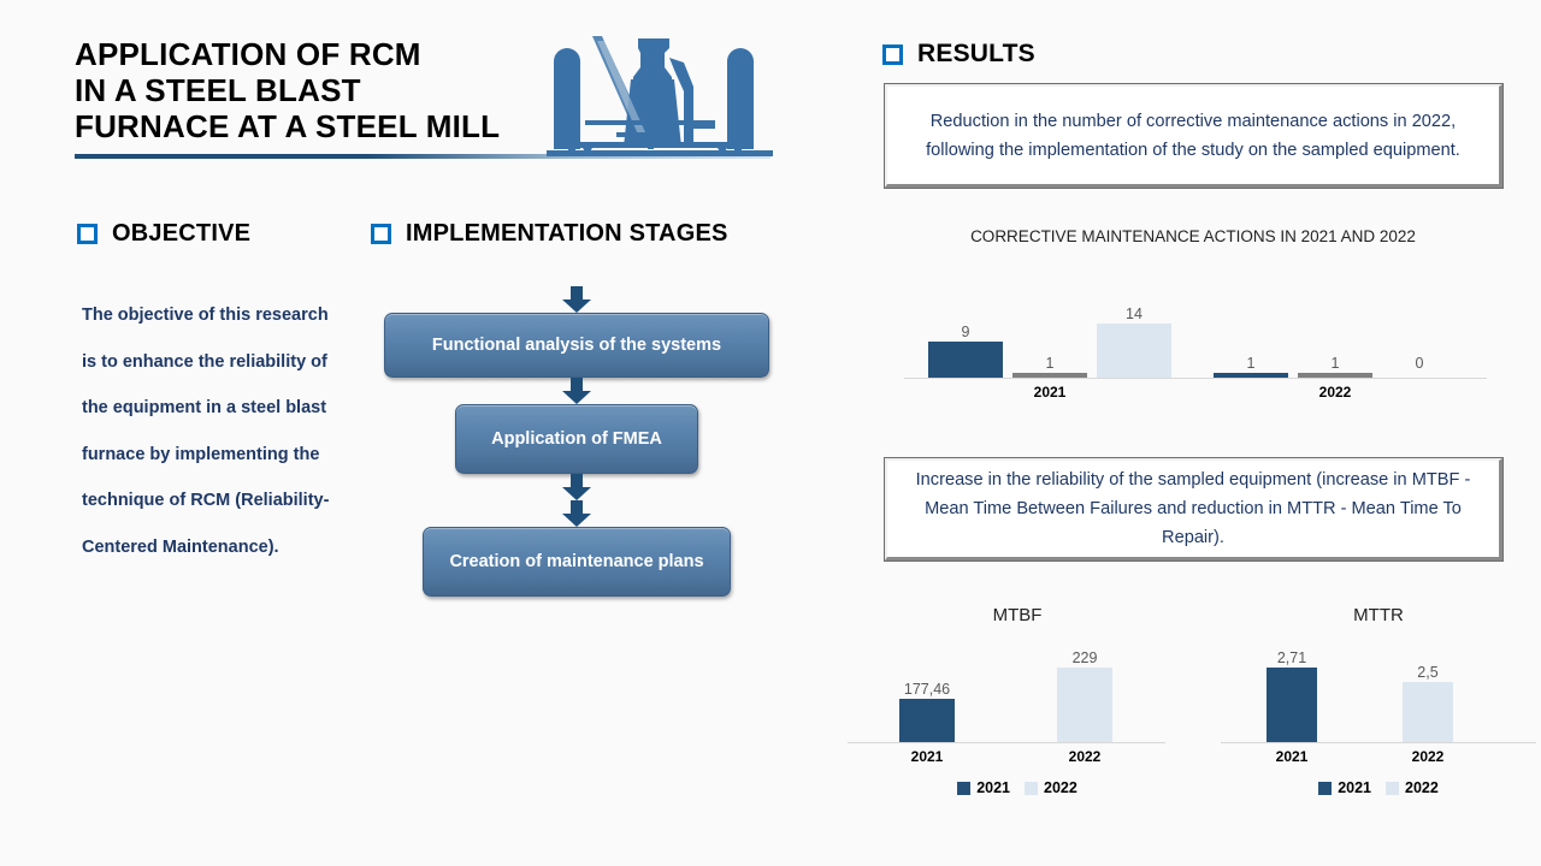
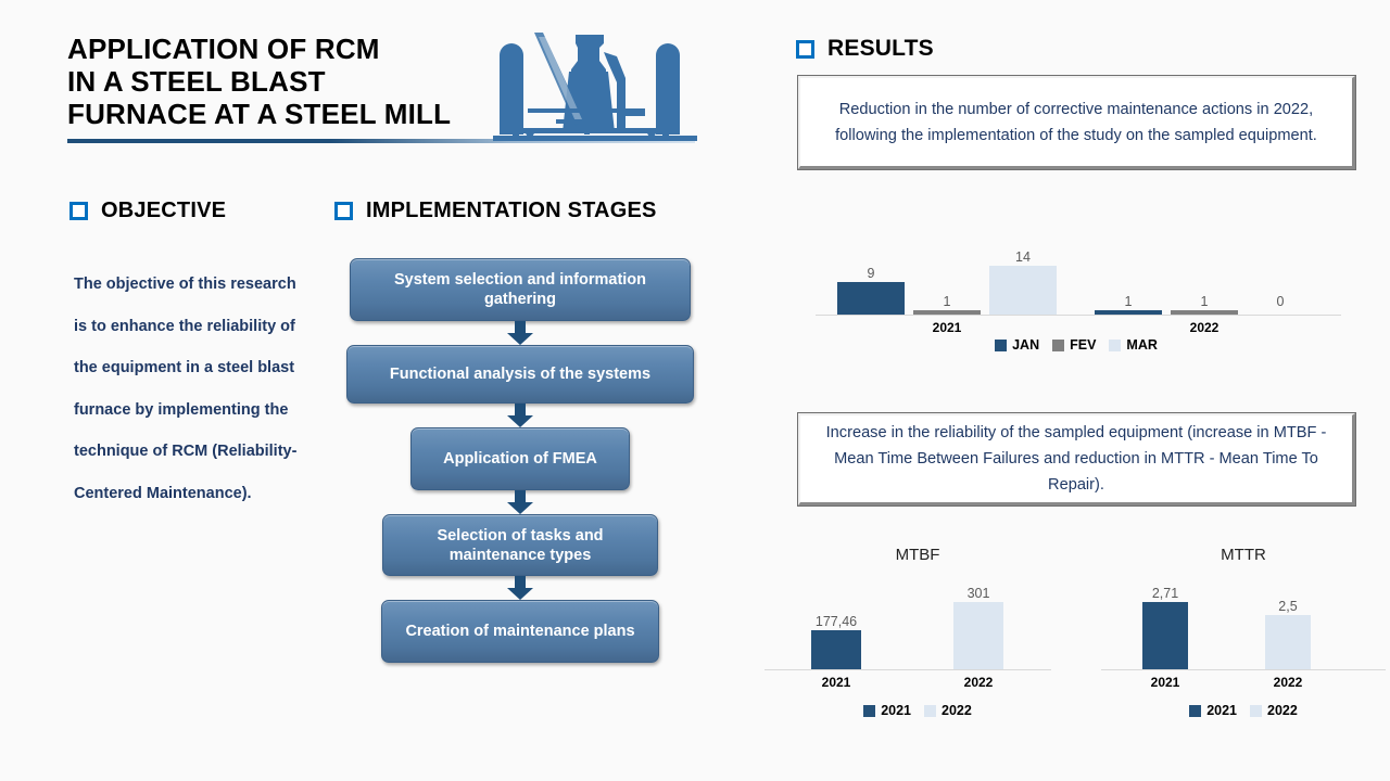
  APPLICATION OF RCM
  IN A STEEL BLAST
  FURNACE AT A STEEL MILL
  OBJECTIVE
  The objective of this research is to enhance the reliability of the equipment in a steel blast furnace by implementing the technique of RCM (Reliability-Centered Maintenance).
  IMPLEMENTATION STAGES
+ System selection and information gathering
  Functional analysis of the systems
  Application of FMEA
+ Selection of tasks and maintenance types
  Creation of maintenance plans
  RESULTS
  Reduction in the number of corrective maintenance actions in 2022, following the implementation of the study on the sampled equipment.
  Increase in the reliability of the sampled equipment (increase in MTBF - Mean Time Between Failures and reduction in MTTR - Mean Time To Repair).
- CORRECTIVE MAINTENANCE ACTIONS IN 2021 AND 2022
  9
  1
  14
  1
  1
  0
  2021
  2022
+ JAN
+ FEV
+ MAR
  MTBF
  177,46
- 229
+ 301
  2021
  2022
  2021
  2022
  MTTR
  2,71
  2,5
  2021
  2022
  2021
  2022
